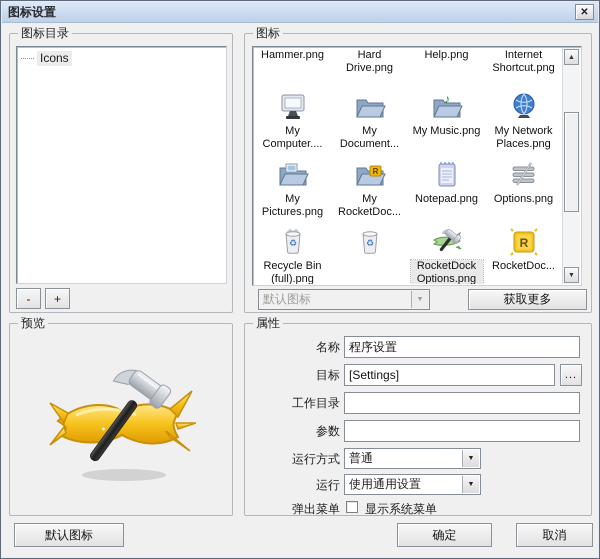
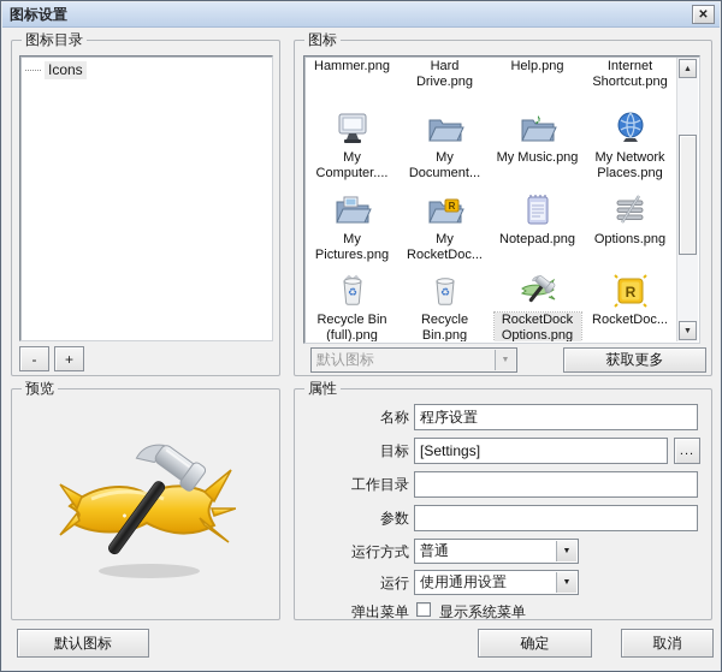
  图标设置
  ✕
  图标目录
  Icons
  -
  +
  图标
  Hammer.png
  Hard Drive.png
  Help.png
  Internet Shortcut.png
  My Computer....
  My Document...
  My Music.png
  My Network Places.png
  My Pictures.png
  My RocketDoc...
  Notepad.png
  Options.png
  Recycle Bin (full).png
+ Recycle Bin.png
  RocketDock Options.png
  RocketDoc...
  默认图标
  获取更多
  预览
  属性
  名称
  程序设置
  目标
  [Settings]
  ...
  工作目录
  参数
  运行方式
  普通
  运行
  使用通用设置
  弹出菜单
  显示系统菜单
  默认图标
  确定
  取消
